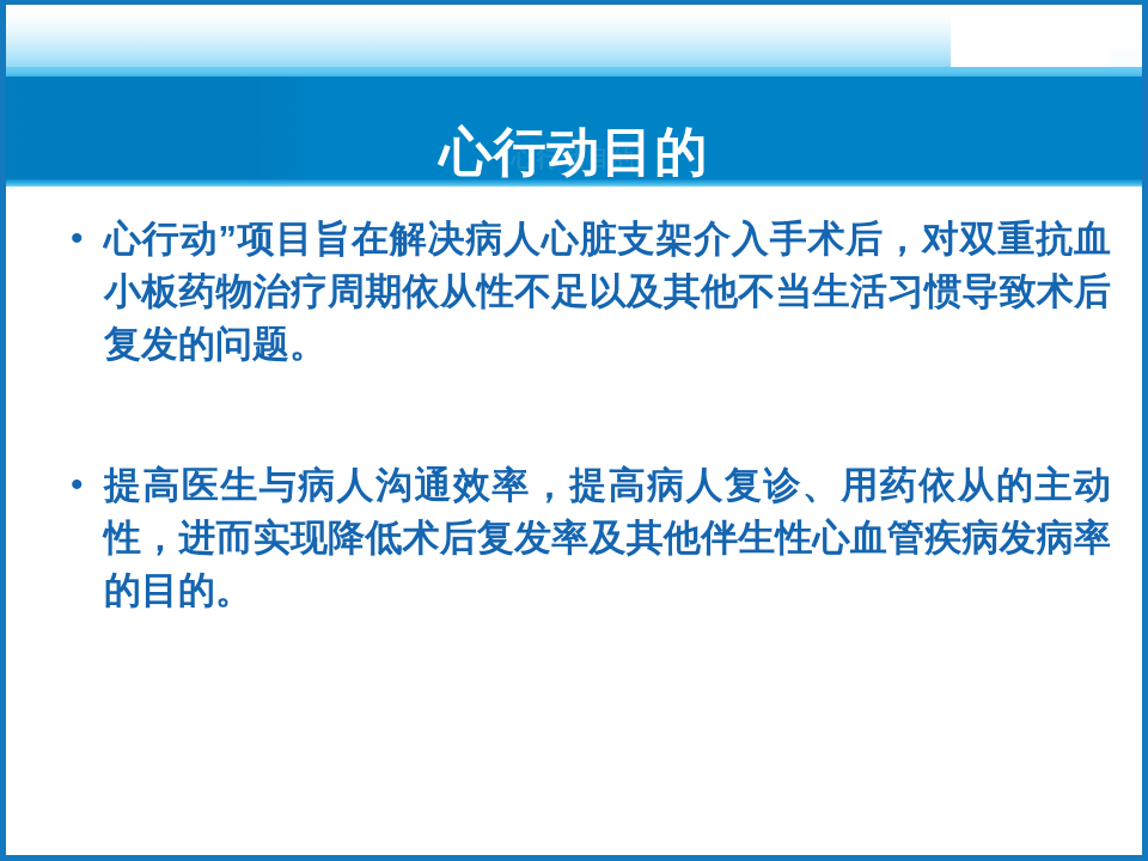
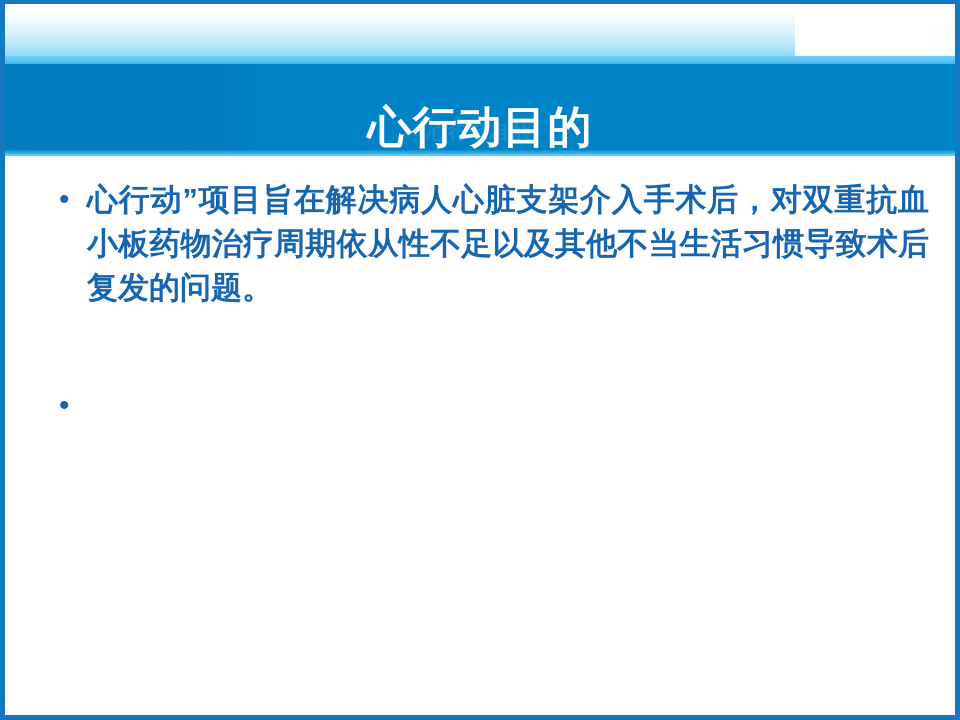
  心行动目的
  心行动目的
  •
  心行动”项目旨在解决病人心脏支架介入手术后，对双重抗血小板药物治疗周期依从性不足以及其他不当生活习惯导致术后复发的问题。
  •
- 提高医生与病人沟通效率，提高病人复诊、用药依从的主动性，进而实现降低术后复发率及其他伴生性心血管疾病发病率的目的。
